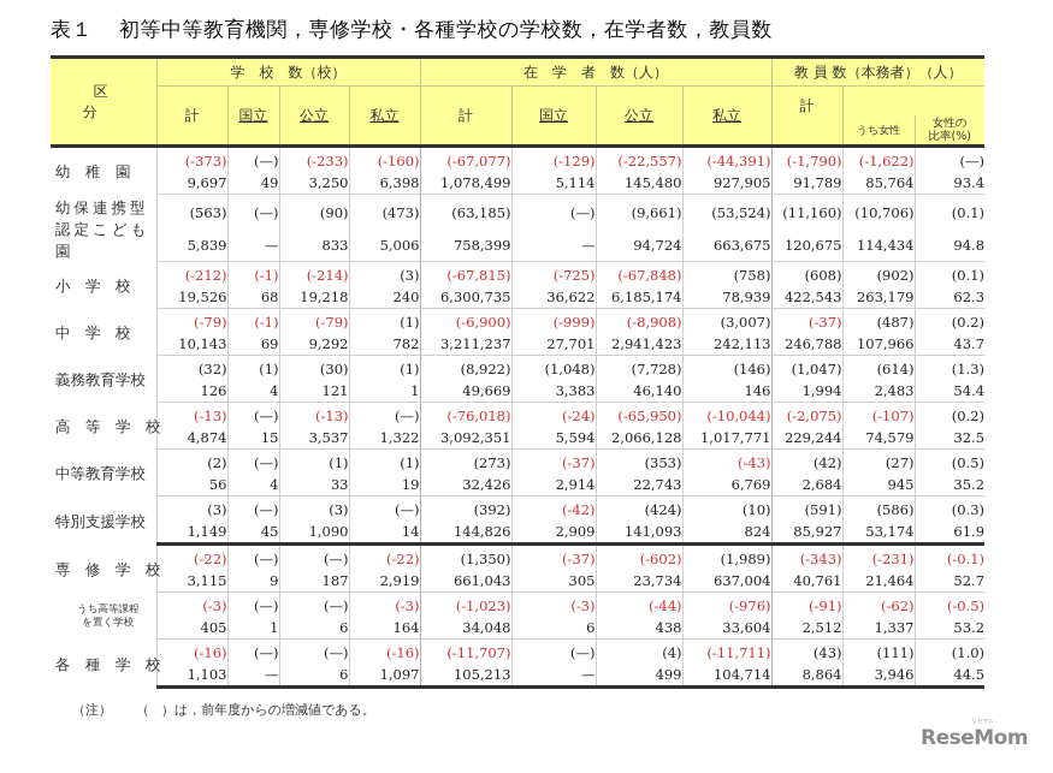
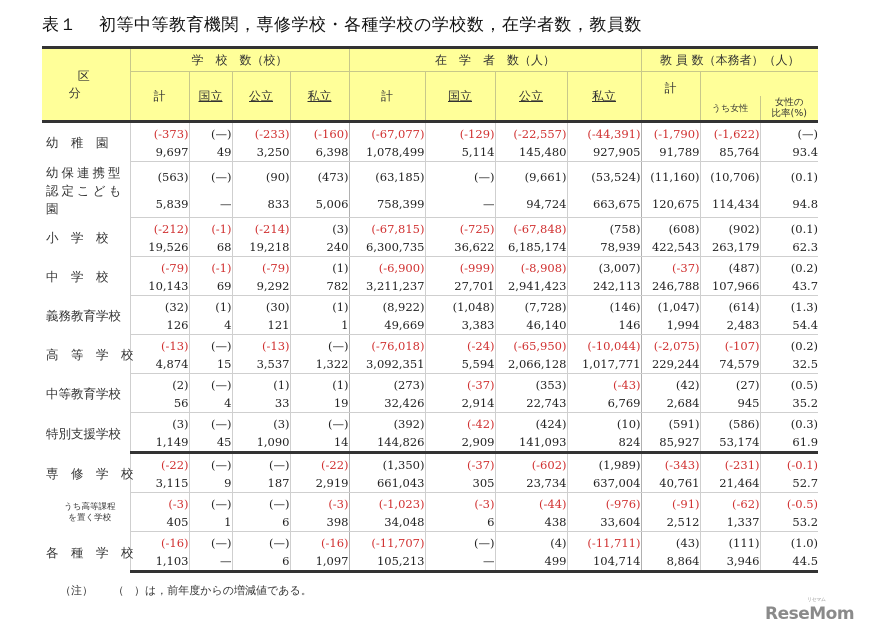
  表１ 初等中等教育機関，専修学校・各種学校の学校数，在学者数，教員数
  区 分	学 校 数（校）	在 学 者 数（人）	教 員 数（本務者）（人）
  計	国立	公立	私立	計	国立	公立	私立	計
  うち女性	女性の比率(%)
  幼 稚 園	(-373)	(—)	(-233)	(-160)	(-67,077)	(-129)	(-22,557)	(-44,391)	(-1,790)	(-1,622)	(—)
  9,697	49	3,250	6,398	1,078,499	5,114	145,480	927,905	91,789	85,764	93.4
  幼保連携型認定こども園	(563)	(—)	(90)	(473)	(63,185)	(—)	(9,661)	(53,524)	(11,160)	(10,706)	(0.1)
  5,839	—	833	5,006	758,399	—	94,724	663,675	120,675	114,434	94.8
  小 学 校	(-212)	(-1)	(-214)	(3)	(-67,815)	(-725)	(-67,848)	(758)	(608)	(902)	(0.1)
  19,526	68	19,218	240	6,300,735	36,622	6,185,174	78,939	422,543	263,179	62.3
  中 学 校	(-79)	(-1)	(-79)	(1)	(-6,900)	(-999)	(-8,908)	(3,007)	(-37)	(487)	(0.2)
  10,143	69	9,292	782	3,211,237	27,701	2,941,423	242,113	246,788	107,966	43.7
  義務教育学校	(32)	(1)	(30)	(1)	(8,922)	(1,048)	(7,728)	(146)	(1,047)	(614)	(1.3)
  126	4	121	1	49,669	3,383	46,140	146	1,994	2,483	54.4
  高 等 学 校	(-13)	(—)	(-13)	(—)	(-76,018)	(-24)	(-65,950)	(-10,044)	(-2,075)	(-107)	(0.2)
  4,874	15	3,537	1,322	3,092,351	5,594	2,066,128	1,017,771	229,244	74,579	32.5
  中等教育学校	(2)	(—)	(1)	(1)	(273)	(-37)	(353)	(-43)	(42)	(27)	(0.5)
  56	4	33	19	32,426	2,914	22,743	6,769	2,684	945	35.2
  特別支援学校	(3)	(—)	(3)	(—)	(392)	(-42)	(424)	(10)	(591)	(586)	(0.3)
  1,149	45	1,090	14	144,826	2,909	141,093	824	85,927	53,174	61.9
  専 修 学 校	(-22)	(—)	(—)	(-22)	(1,350)	(-37)	(-602)	(1,989)	(-343)	(-231)	(-0.1)
  3,115	9	187	2,919	661,043	305	23,734	637,004	40,761	21,464	52.7
  うち高等課程を置く学校	(-3)	(—)	(—)	(-3)	(-1,023)	(-3)	(-44)	(-976)	(-91)	(-62)	(-0.5)
- 405	1	6	164	34,048	6	438	33,604	2,512	1,337	53.2
+ 405	1	6	398	34,048	6	438	33,604	2,512	1,337	53.2
  各 種 学 校	(-16)	(—)	(—)	(-16)	(-11,707)	(—)	(4)	(-11,711)	(43)	(111)	(1.0)
  1,103	—	6	1,097	105,213	—	499	104,714	8,864	3,946	44.5
  （注） （ ）は，前年度からの増減値である。
  ReseMom
